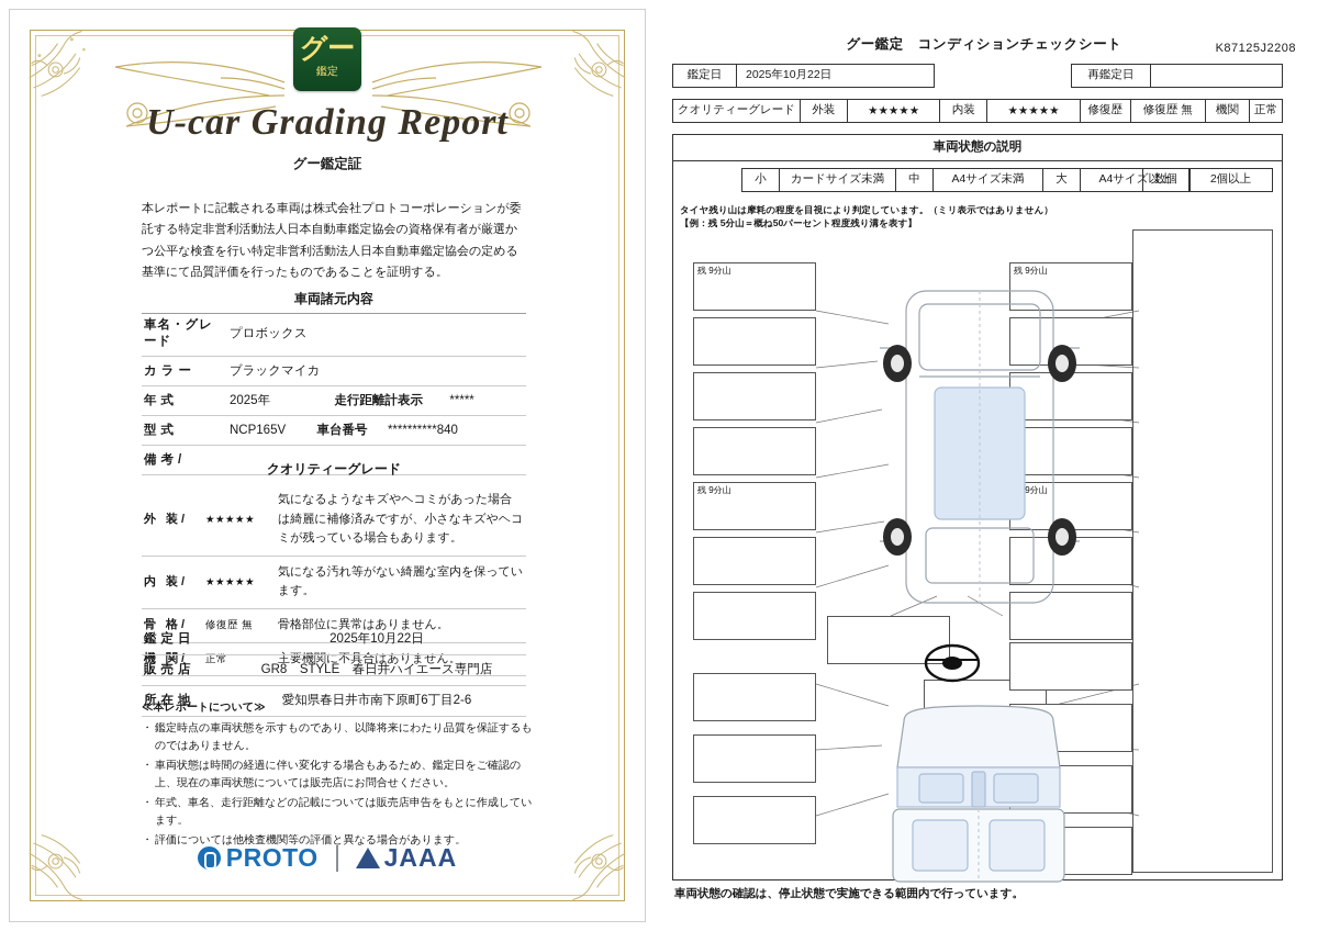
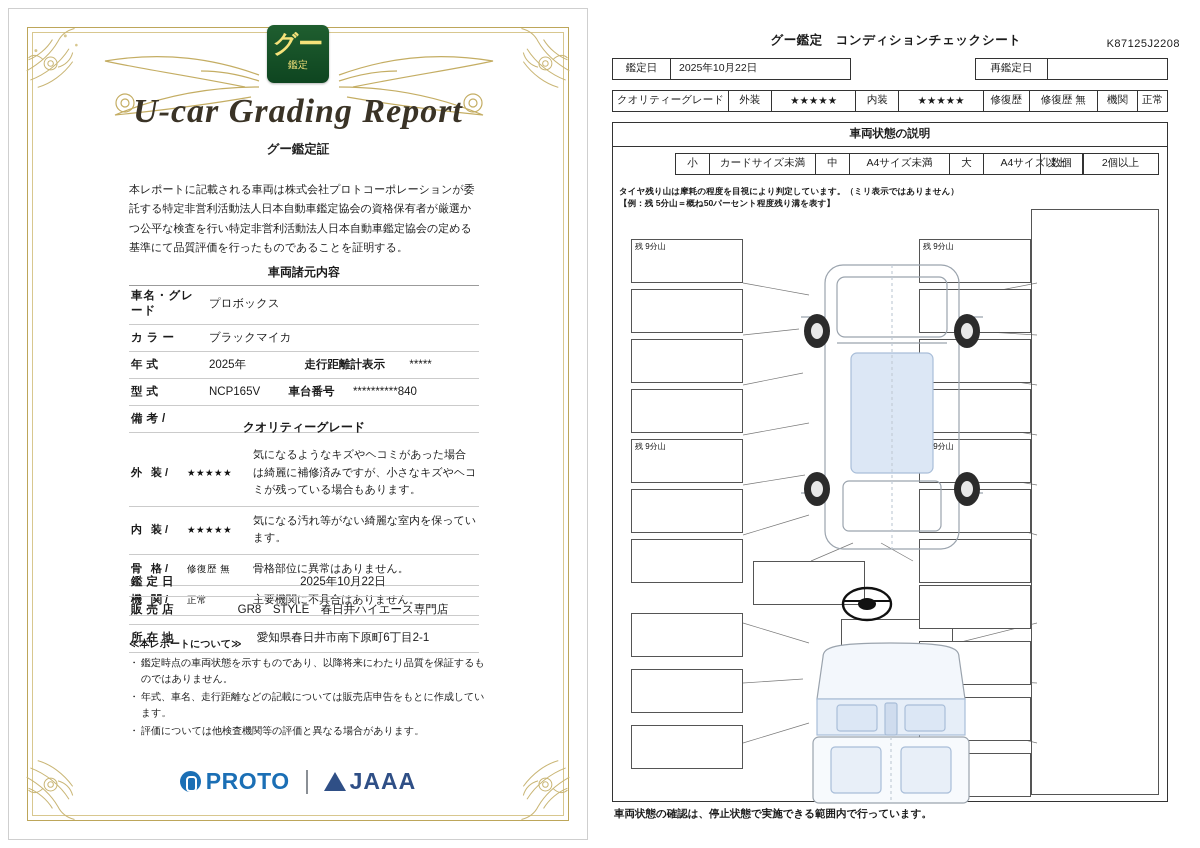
  グー
  鑑定
  U-car Grading Report
  グー鑑定証
  本レポートに記載される車両は株式会社プロトコーポレーションが委託する特定非営利活動法人日本自動車鑑定協会の資格保有者が厳選かつ公平な検査を行い特定非営利活動法人日本自動車鑑定協会の定める基準にて品質評価を行ったものであることを証明する。
  車両諸元内容
  車名・グレード	プロボックス
  カラー	ブラックマイカ
  年式	2025年 走行距離計表示 *****
  型式	NCP165V 車台番号 **********840
  備考/
  クオリティーグレード
  外 装/	★★★★★	気になるようなキズやヘコミがあった場合は綺麗に補修済みですが、小さなキズやヘコミが残っている場合もあります。
  内 装/	★★★★★	気になる汚れ等がない綺麗な室内を保っています。
  骨 格/	修復歴 無	骨格部位に異常はありません。
  機 関/	正常	主要機関に不具合はありません。
  鑑定日	2025年10月22日
  販売店	GR8 STYLE 春日井ハイエース専門店
- 所在地	愛知県春日井市南下原町6丁目2-6
+ 所在地	愛知県春日井市南下原町6丁目2-1
  ≪本レポートについて≫
  鑑定時点の車両状態を示すものであり、以降将来にわたり品質を保証するものではありません。
- 車両状態は時間の経過に伴い変化する場合もあるため、鑑定日をご確認の上、現在の車両状態については販売店にお問合せください。
  年式、車名、走行距離などの記載については販売店申告をもとに作成しています。
  評価については他検査機関等の評価と異なる場合があります。
  PROTO
  JAAA
  グー鑑定 コンディションチェックシート
  K87125J2208
  鑑定日	2025年10月22日		再鑑定日
  クオリティーグレード	外装	★★★★★	内装	★★★★★	修復歴	修復歴 無	機関	正常
  車両状態の説明
  小	カードサイズ未満	中	A4サイズ未満	大	A4サイズ以上
  数個	2個以上
  タイヤ残り山は摩耗の程度を目視により判定しています。（ミリ表示ではありません）
  【例：残 5分山＝概ね50パーセント程度残り溝を表す】
  残 9分山
  残 9分山
  残 9分山
  9分山
  車両状態の確認は、停止状態で実施できる範囲内で行っています。
